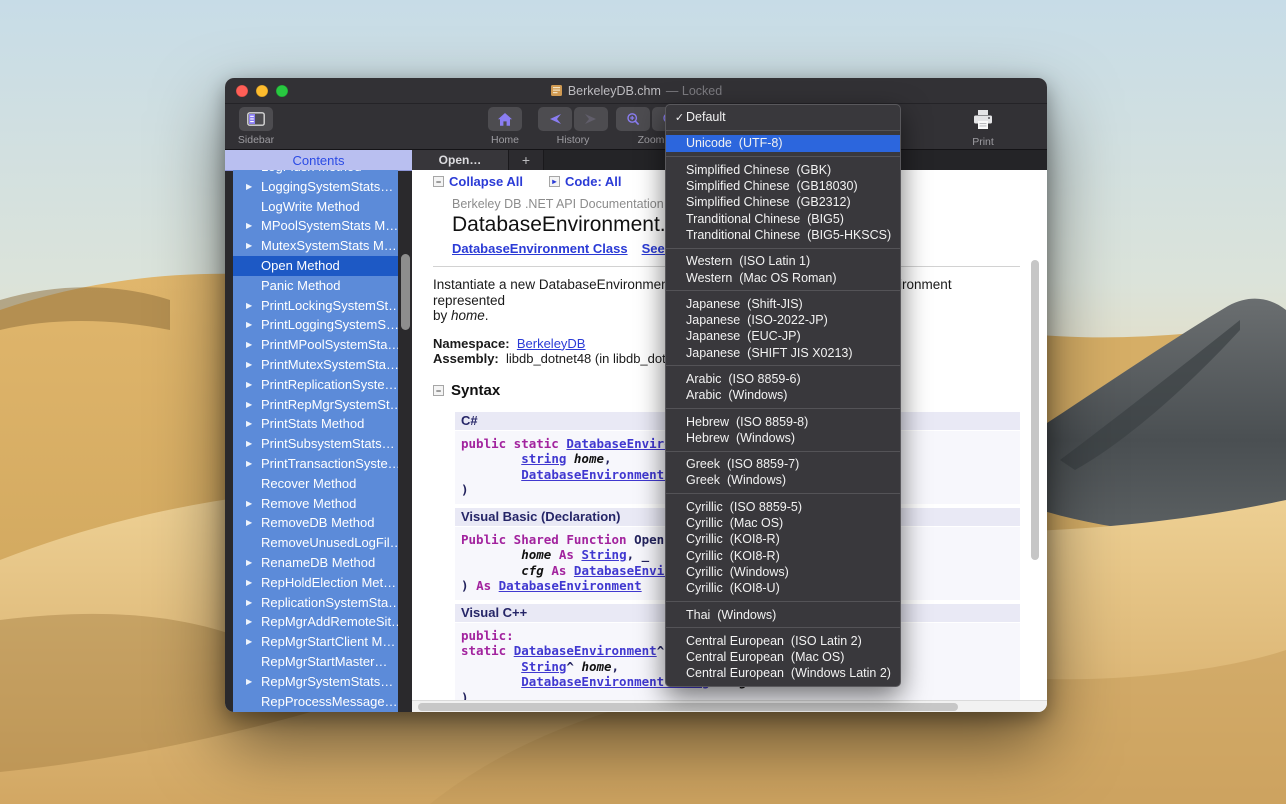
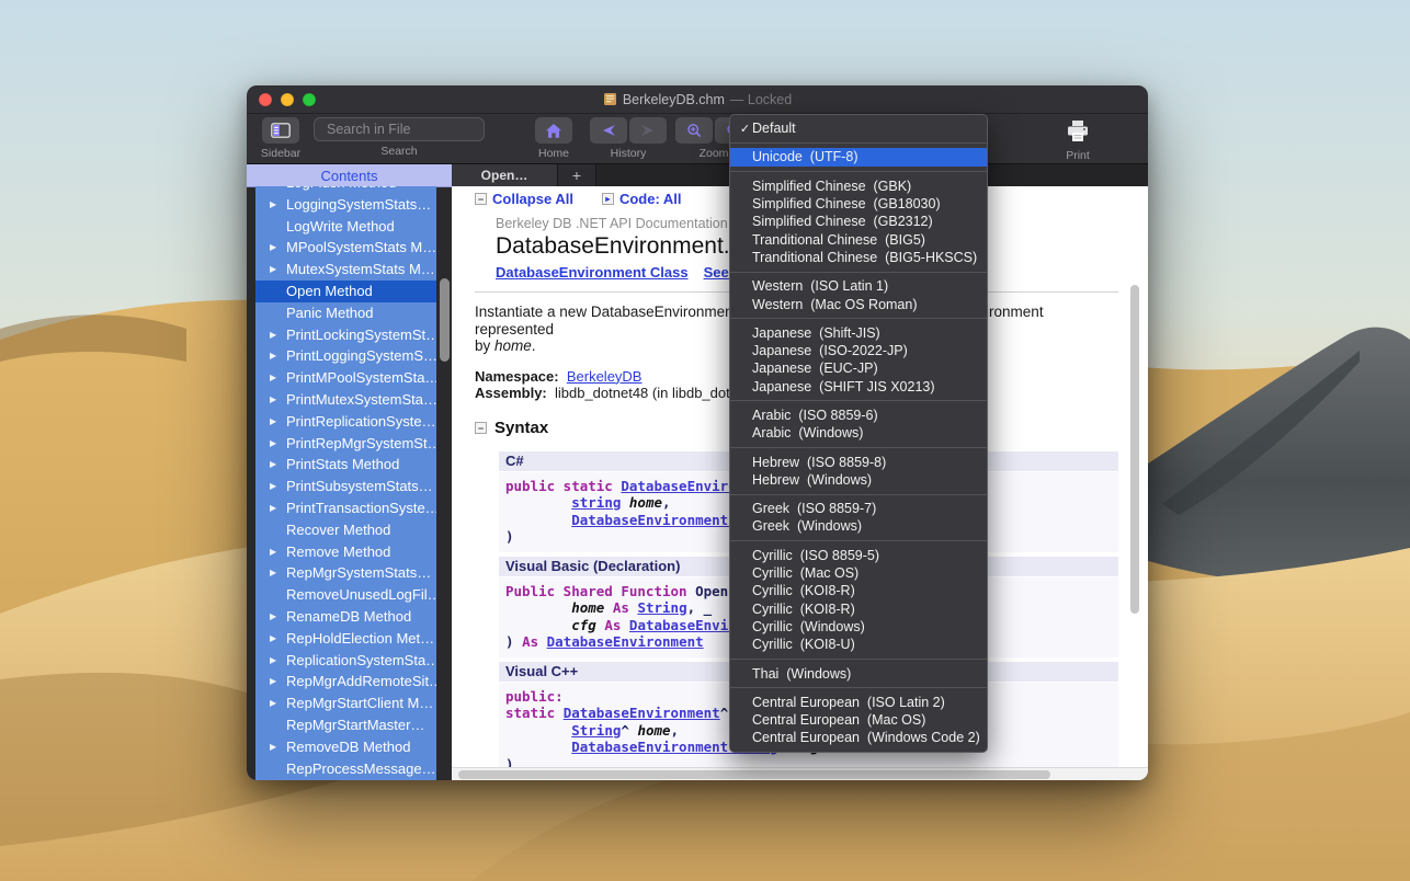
  BerkeleyDB.chm
  — Locked
  Sidebar
+ Search in File
+ Search
  Home
  History
  Zoom
  Print
  Contents
  ▶
  LoggingSystemStats…
  LogWrite Method
  ▶
  MPoolSystemStats M…
  ▶
  MutexSystemStats M…
  Open Method
  Panic Method
  ▶
  PrintLockingSystemSt…
  ▶
  PrintLoggingSystemS…
  ▶
  PrintMPoolSystemSta…
  ▶
  PrintMutexSystemSta…
  ▶
  PrintReplicationSyste…
  ▶
  PrintRepMgrSystemSt…
  ▶
  PrintStats Method
  ▶
  PrintSubsystemStats…
  ▶
  PrintTransactionSyste…
  Recover Method
  ▶
  Remove Method
  ▶
- RemoveDB Method
+ RepMgrSystemStats…
  RemoveUnusedLogFil…
  ▶
  RenameDB Method
  ▶
  RepHoldElection Met…
  ▶
  ReplicationSystemSta…
  ▶
  RepMgrAddRemoteSit…
  ▶
  RepMgrStartClient M…
  RepMgrStartMaster…
  ▶
- RepMgrSystemStats…
+ RemoveDB Method
  RepProcessMessage…
  Open…
  +
  −
  Collapse All
  ▸
  Code: All
  Berkeley DB .NET API Documentation
  DatabaseEnvironment Class
  by home.
  Namespace: BerkeleyDB
  Assembly: libdb_dotnet48 (in libdb_dot
  −
  Syntax
  C#
  string home,
  )
  Visual Basic (Declaration)
  Public Shared Function Open
  home As String, _
  ) As DatabaseEnvironment
  Visual C++
  public:
  static DatabaseEnvironment^
  String^ home,
  )
  ✓
  Default
  Unicode (UTF-8)
  Simplified Chinese (GBK)
  Simplified Chinese (GB18030)
  Simplified Chinese (GB2312)
  Tranditional Chinese (BIG5)
  Tranditional Chinese (BIG5-HKSCS)
  Western (ISO Latin 1)
  Western (Mac OS Roman)
  Japanese (Shift-JIS)
  Japanese (ISO-2022-JP)
  Japanese (EUC-JP)
  Japanese (SHIFT JIS X0213)
  Arabic (ISO 8859-6)
  Arabic (Windows)
  Hebrew (ISO 8859-8)
  Hebrew (Windows)
  Greek (ISO 8859-7)
  Greek (Windows)
  Cyrillic (ISO 8859-5)
  Cyrillic (Mac OS)
  Cyrillic (KOI8-R)
  Cyrillic (KOI8-R)
  Cyrillic (Windows)
  Cyrillic (KOI8-U)
  Thai (Windows)
  Central European (ISO Latin 2)
  Central European (Mac OS)
- Central European (Windows Latin 2)
+ Central European (Windows Code 2)
